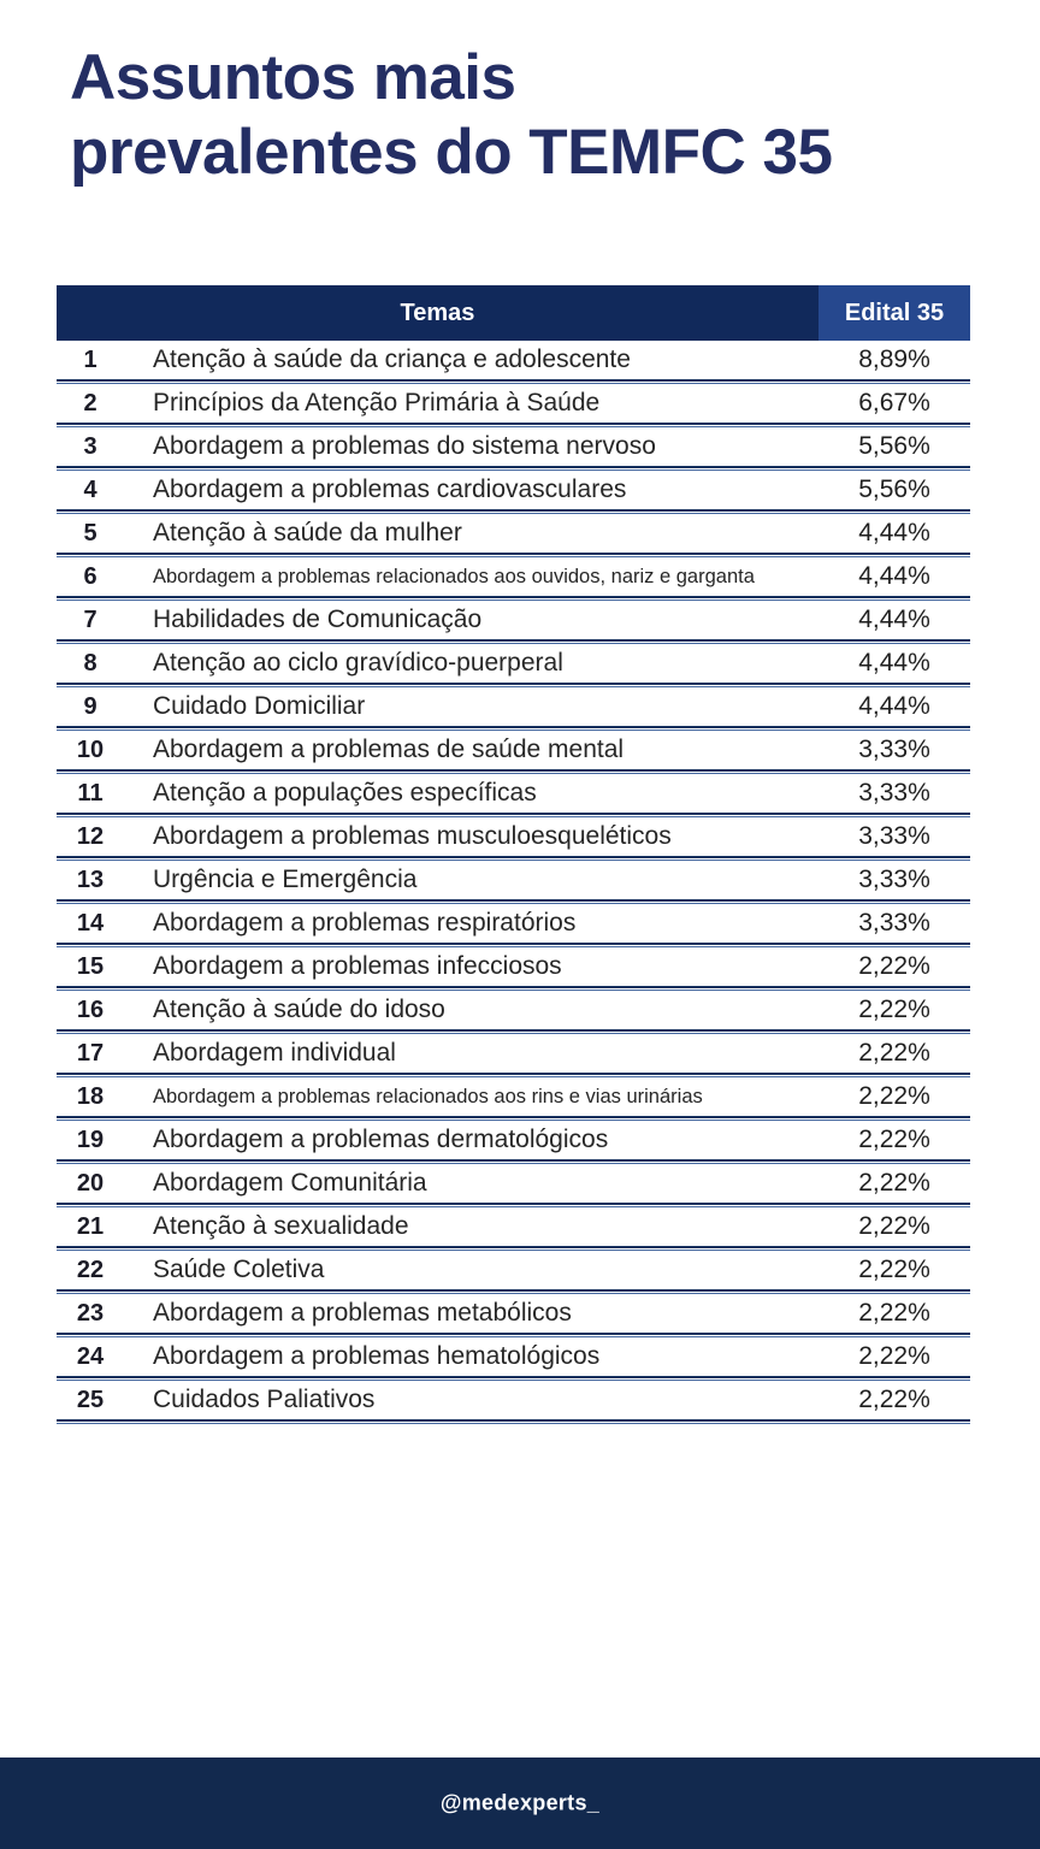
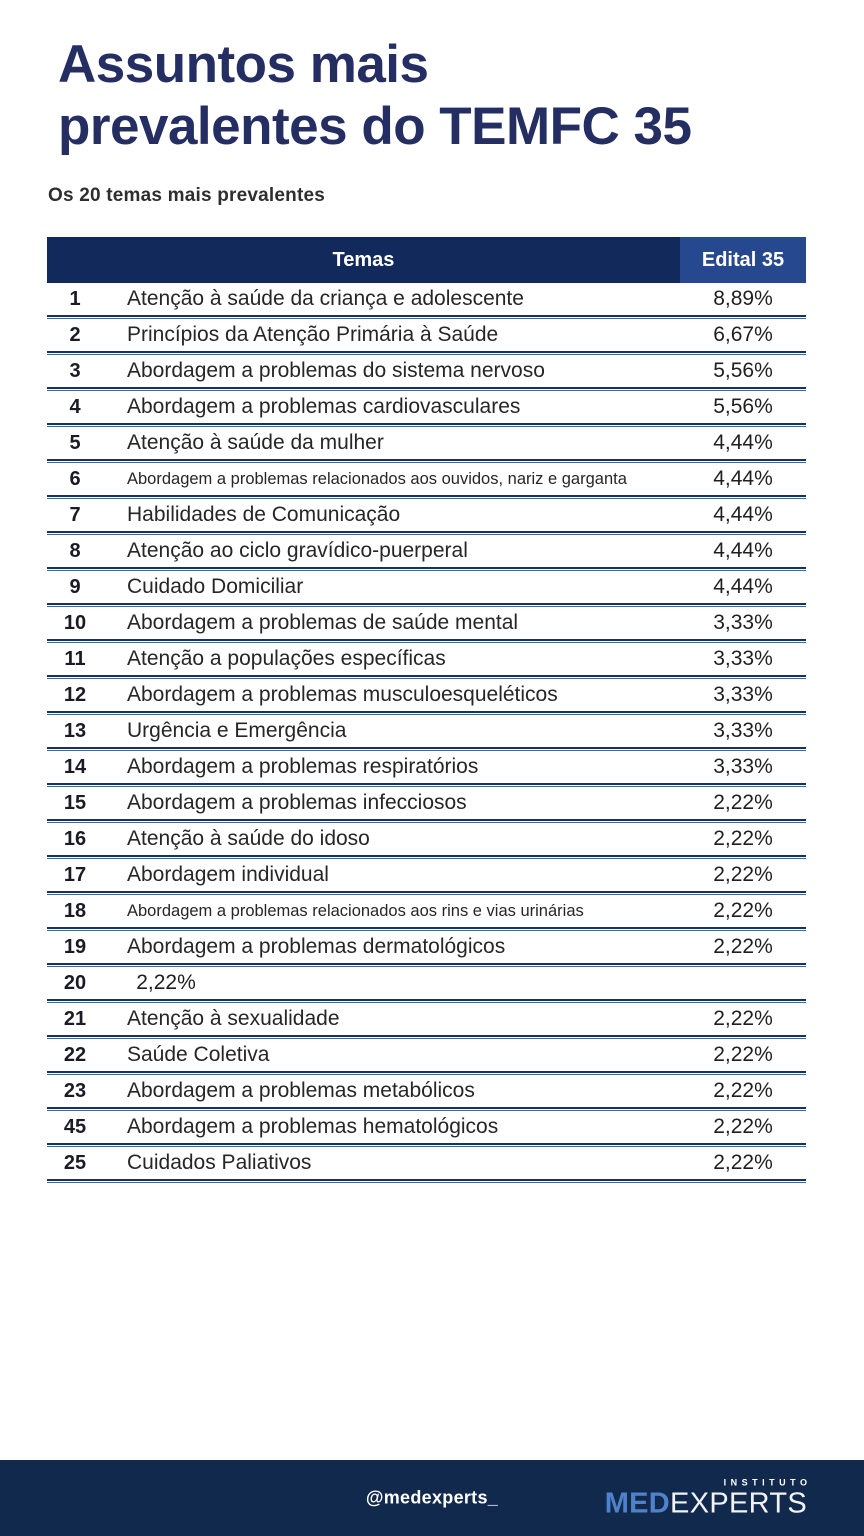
  Assuntos mais
  prevalentes do TEMFC 35
+ Os 20 temas mais prevalentes
  Temas
  Edital 35
  1
  Atenção à saúde da criança e adolescente
  8,89%
  2
  Princípios da Atenção Primária à Saúde
  6,67%
  3
  Abordagem a problemas do sistema nervoso
  5,56%
  4
  Abordagem a problemas cardiovasculares
  5,56%
  5
  Atenção à saúde da mulher
  4,44%
  6
  Abordagem a problemas relacionados aos ouvidos, nariz e garganta
  4,44%
  7
  Habilidades de Comunicação
  4,44%
  8
  Atenção ao ciclo gravídico-puerperal
  4,44%
  9
  Cuidado Domiciliar
  4,44%
  10
  Abordagem a problemas de saúde mental
  3,33%
  11
  Atenção a populações específicas
  3,33%
  12
  Abordagem a problemas musculoesqueléticos
  3,33%
  13
  Urgência e Emergência
  3,33%
  14
  Abordagem a problemas respiratórios
  3,33%
  15
  Abordagem a problemas infecciosos
  2,22%
  16
  Atenção à saúde do idoso
  2,22%
  17
  Abordagem individual
  2,22%
  18
  Abordagem a problemas relacionados aos rins e vias urinárias
  2,22%
  19
  Abordagem a problemas dermatológicos
  2,22%
  20
- Abordagem Comunitária
  2,22%
  21
  Atenção à sexualidade
  2,22%
  22
  Saúde Coletiva
  2,22%
  23
  Abordagem a problemas metabólicos
  2,22%
- 24
+ 45
  Abordagem a problemas hematológicos
  2,22%
  25
  Cuidados Paliativos
  2,22%
  @medexperts_
+ INSTITUTO
+ MEDEXPERTS
